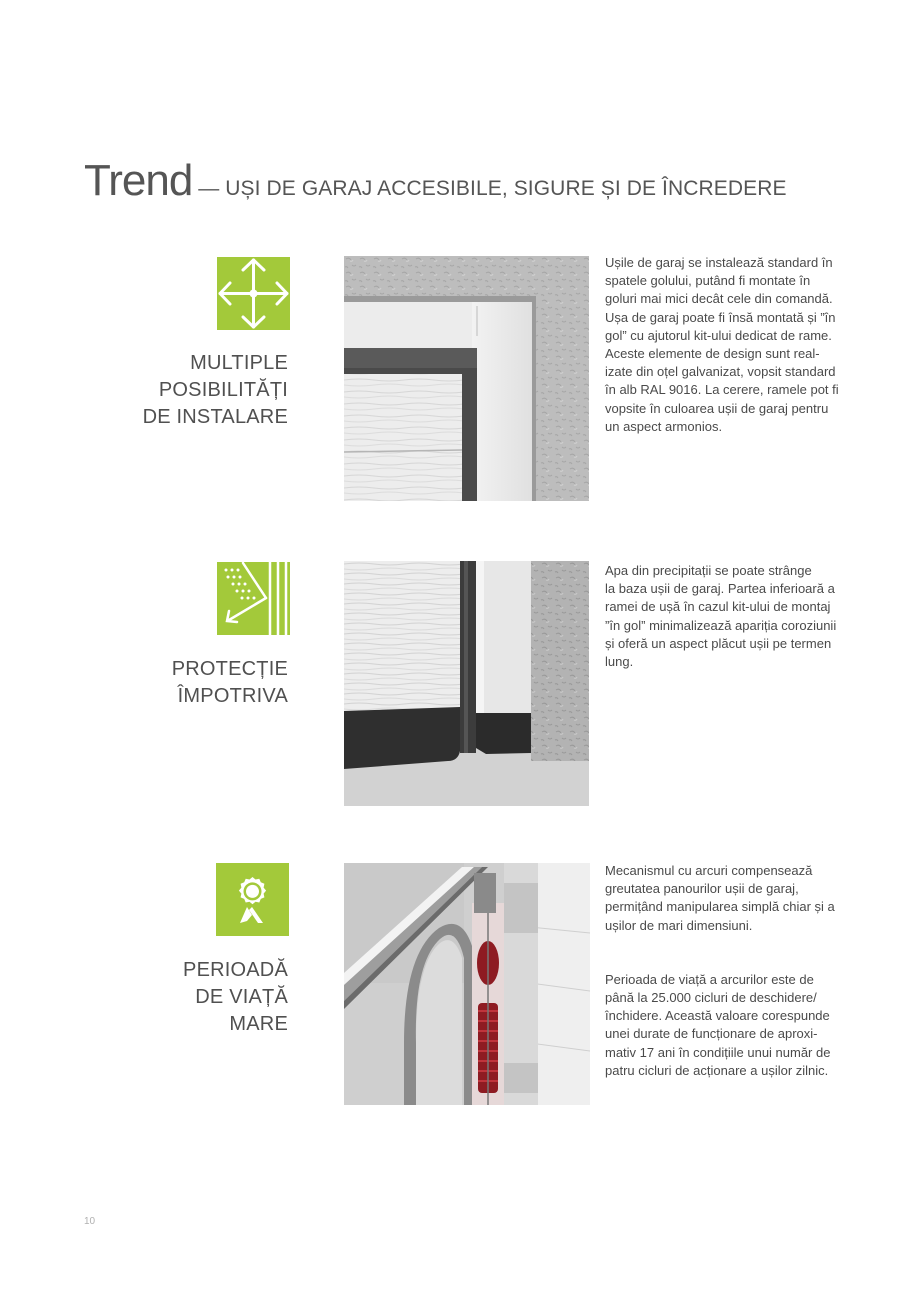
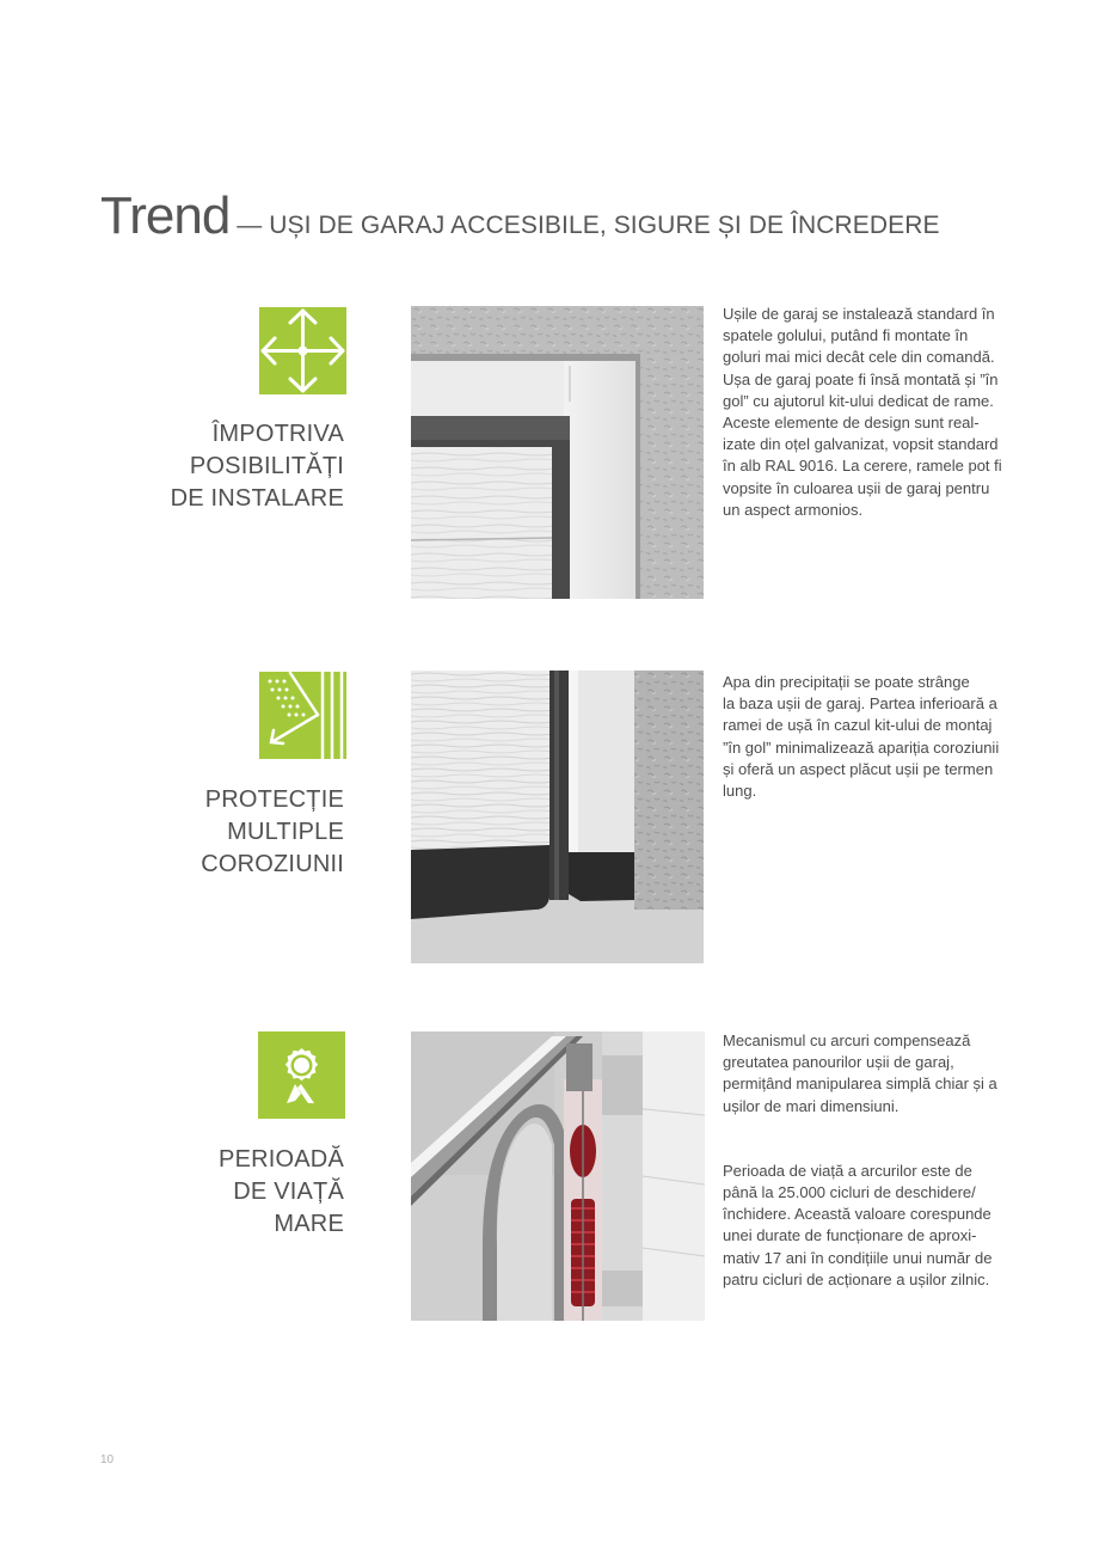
  Trend — UȘI DE GARAJ ACCESIBILE, SIGURE ȘI DE ÎNCREDERE
- MULTIPLE
+ ÎMPOTRIVA
  POSIBILITĂȚI
  DE INSTALARE
  Ușile de garaj se instalează standard în
  spatele golului, putând fi montate în
  goluri mai mici decât cele din comandă.
  Ușa de garaj poate fi însă montată și ”în
  gol” cu ajutorul kit-ului dedicat de rame.
  Aceste elemente de design sunt real-
  izate din oțel galvanizat, vopsit standard
  în alb RAL 9016. La cerere, ramele pot fi
  vopsite în culoarea ușii de garaj pentru
  un aspect armonios.
  PROTECȚIE
- ÎMPOTRIVA
+ MULTIPLE
+ COROZIUNII
  Apa din precipitații se poate strânge
  la baza ușii de garaj. Partea inferioară a
  ramei de ușă în cazul kit-ului de montaj
  ”în gol” minimalizează apariția coroziunii
  și oferă un aspect plăcut ușii pe termen
  lung.
  PERIOADĂ
  DE VIAȚĂ
  MARE
  Mecanismul cu arcuri compensează
  greutatea panourilor ușii de garaj,
  permițând manipularea simplă chiar și a
  ușilor de mari dimensiuni.
  Perioada de viață a arcurilor este de
  până la 25.000 cicluri de deschidere/
  închidere. Această valoare corespunde
  unei durate de funcționare de aproxi-
  mativ 17 ani în condițiile unui număr de
  patru cicluri de acționare a ușilor zilnic.
  10
